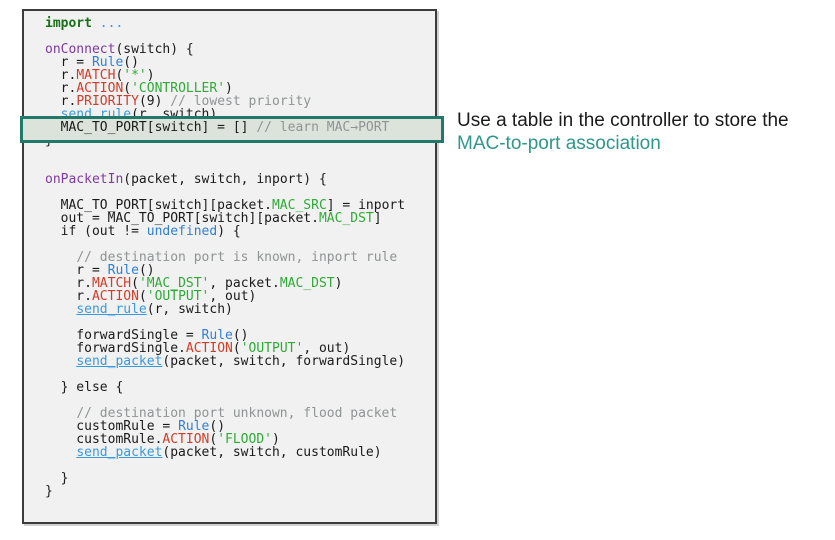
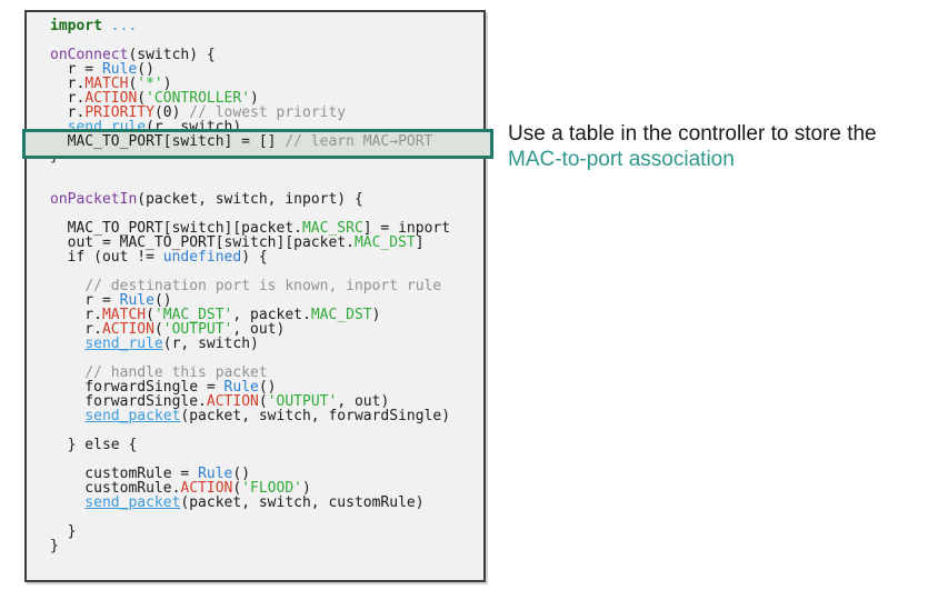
  import ...
  onConnect(switch) {
  r = Rule()
  r.MATCH('*')
  r.ACTION('CONTROLLER')
- r.PRIORITY(9) // lowest priority
+ r.PRIORITY(0) // lowest priority
  send_rule(r, switch)
  MAC_TO_PORT[switch] = [] // learn MAC→PORT
  onPacketIn(packet, switch, inport) {
  MAC_TO_PORT[switch][packet.MAC_SRC] = inport
  out = MAC_TO_PORT[switch][packet.MAC_DST]
  if (out != undefined) {
  // destination port is known, inport rule
  r = Rule()
  r.MATCH('MAC_DST', packet.MAC_DST)
  r.ACTION('OUTPUT', out)
  send_rule(r, switch)
+ // handle this packet
  forwardSingle = Rule()
  forwardSingle.ACTION('OUTPUT', out)
  send_packet(packet, switch, forwardSingle)
  } else {
- // destination port unknown, flood packet
  customRule = Rule()
  customRule.ACTION('FLOOD')
  send_packet(packet, switch, customRule)
  }
  }
  Use a table in the controller to store the
  MAC-to-port association
